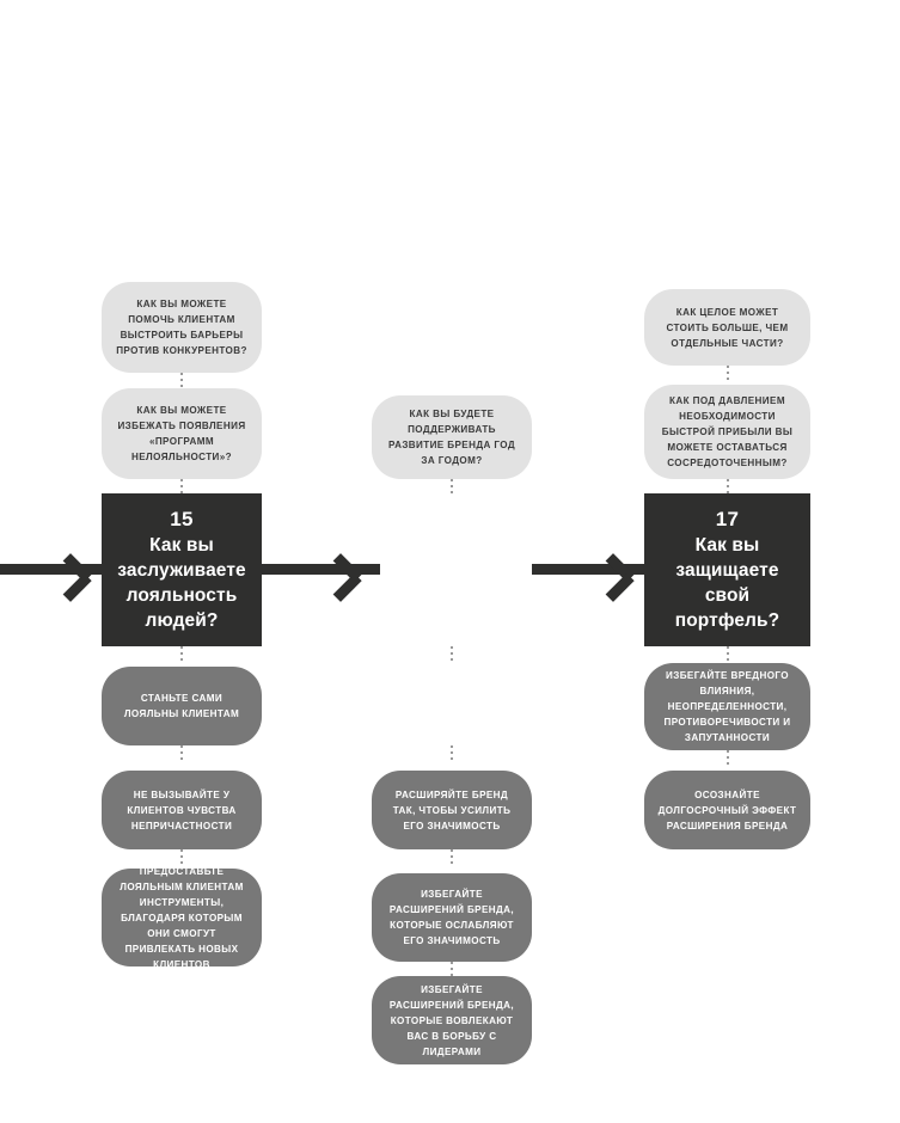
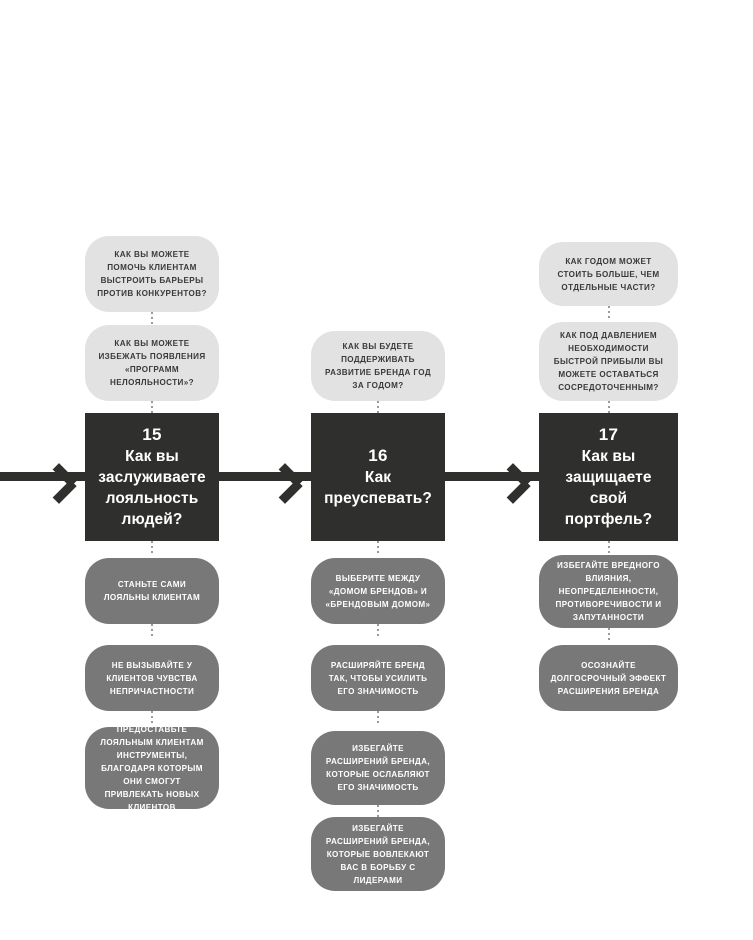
  КАК ВЫ МОЖЕТЕ ПОМОЧЬ КЛИЕНТАМ ВЫСТРОИТЬ БАРЬЕРЫ ПРОТИВ КОНКУРЕНТОВ?
  КАК ВЫ МОЖЕТЕ ИЗБЕЖАТЬ ПОЯВЛЕНИЯ «ПРОГРАММ НЕЛОЯЛЬНОСТИ»?
  15
  Как вы заслуживаете лояльность людей?
  СТАНЬТЕ САМИ ЛОЯЛЬНЫ КЛИЕНТАМ
  НЕ ВЫЗЫВАЙТЕ У КЛИЕНТОВ ЧУВСТВА НЕПРИЧАСТНОСТИ
  ПРЕДОСТАВЬТЕ ЛОЯЛЬНЫМ КЛИЕНТАМ ИНСТРУМЕНТЫ, БЛАГОДАРЯ КОТОРЫМ ОНИ СМОГУТ ПРИВЛЕКАТЬ НОВЫХ КЛИЕНТОВ
  КАК ВЫ БУДЕТЕ ПОДДЕРЖИВАТЬ РАЗВИТИЕ БРЕНДА ГОД ЗА ГОДОМ?
+ 16
+ Как преуспевать?
+ ВЫБЕРИТЕ МЕЖДУ «ДОМОМ БРЕНДОВ» И «БРЕНДОВЫМ ДОМОМ»
  РАСШИРЯЙТЕ БРЕНД ТАК, ЧТОБЫ УСИЛИТЬ ЕГО ЗНАЧИМОСТЬ
  ИЗБЕГАЙТЕ РАСШИРЕНИЙ БРЕНДА, КОТОРЫЕ ОСЛАБЛЯЮТ ЕГО ЗНАЧИМОСТЬ
  ИЗБЕГАЙТЕ РАСШИРЕНИЙ БРЕНДА, КОТОРЫЕ ВОВЛЕКАЮТ ВАС В БОРЬБУ С ЛИДЕРАМИ
- КАК ЦЕЛОЕ МОЖЕТ СТОИТЬ БОЛЬШЕ, ЧЕМ ОТДЕЛЬНЫЕ ЧАСТИ?
+ КАК ГОДОМ МОЖЕТ СТОИТЬ БОЛЬШЕ, ЧЕМ ОТДЕЛЬНЫЕ ЧАСТИ?
  КАК ПОД ДАВЛЕНИЕМ НЕОБХОДИМОСТИ БЫСТРОЙ ПРИБЫЛИ ВЫ МОЖЕТЕ ОСТАВАТЬСЯ СОСРЕДОТОЧЕННЫМ?
  17
  Как вы защищаете свой портфель?
  ИЗБЕГАЙТЕ ВРЕДНОГО ВЛИЯНИЯ, НЕОПРЕДЕЛЕННОСТИ, ПРОТИВОРЕЧИВОСТИ И ЗАПУТАННОСТИ
  ОСОЗНАЙТЕ ДОЛГОСРОЧНЫЙ ЭФФЕКТ РАСШИРЕНИЯ БРЕНДА
